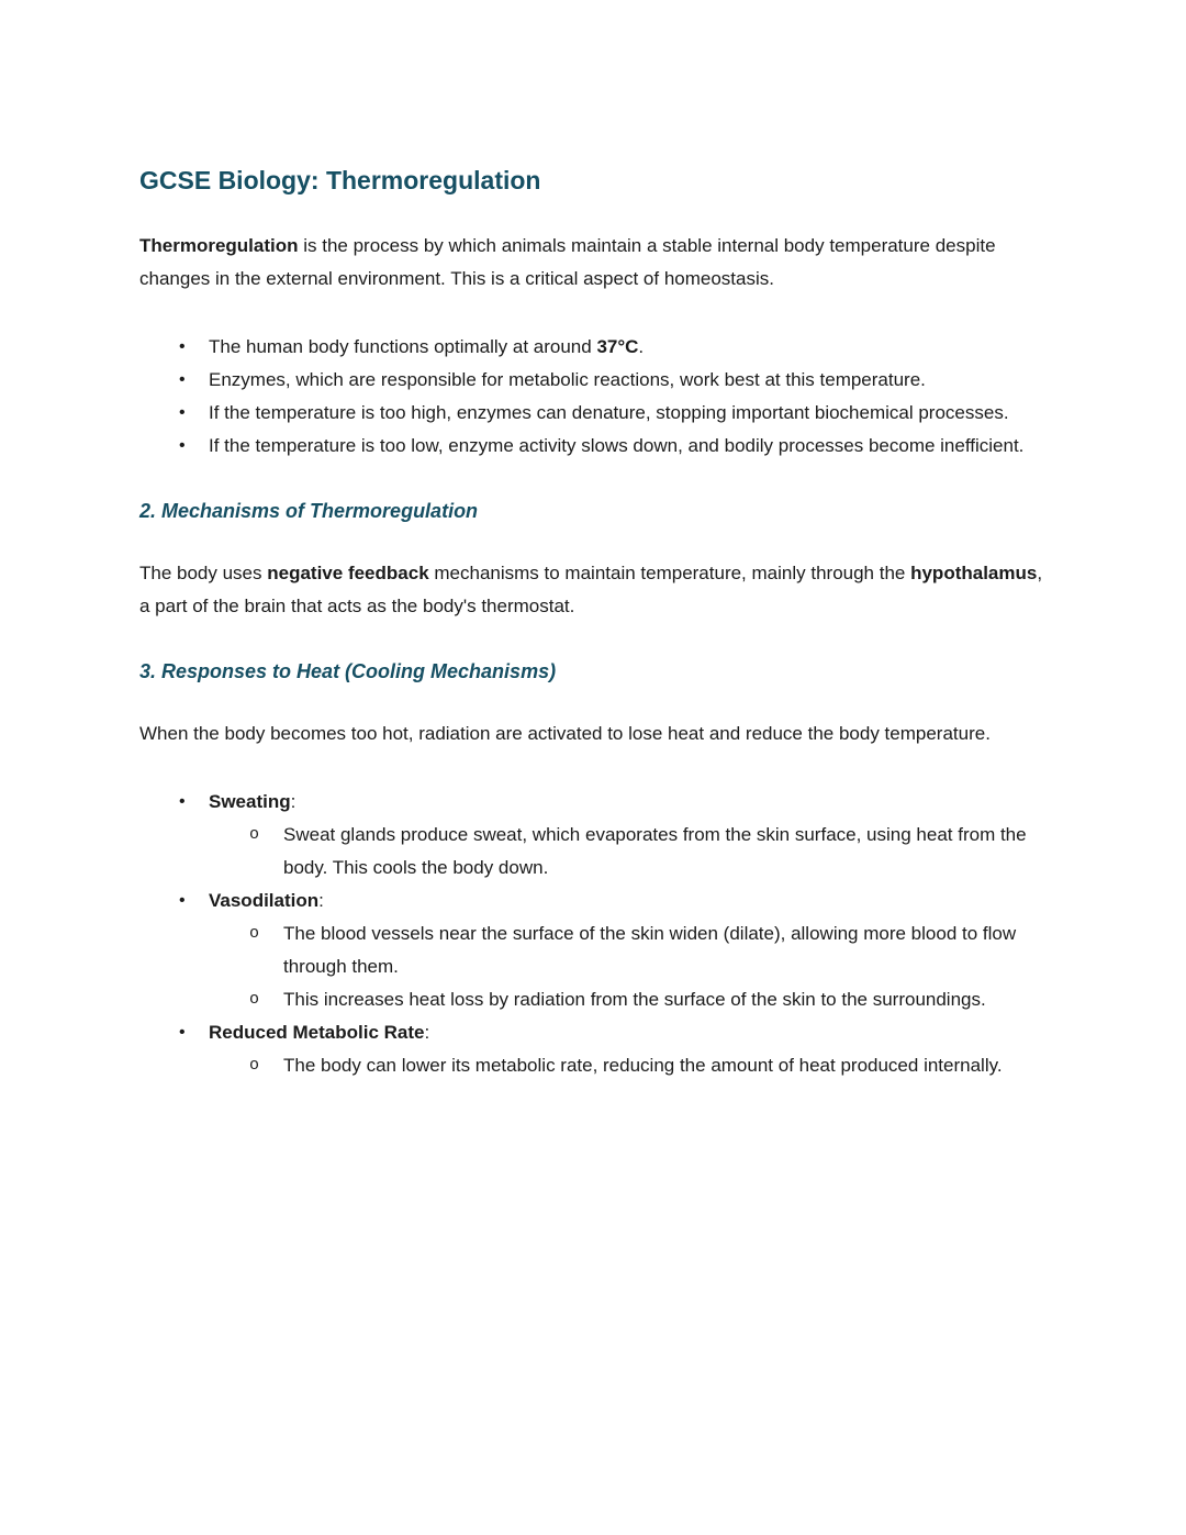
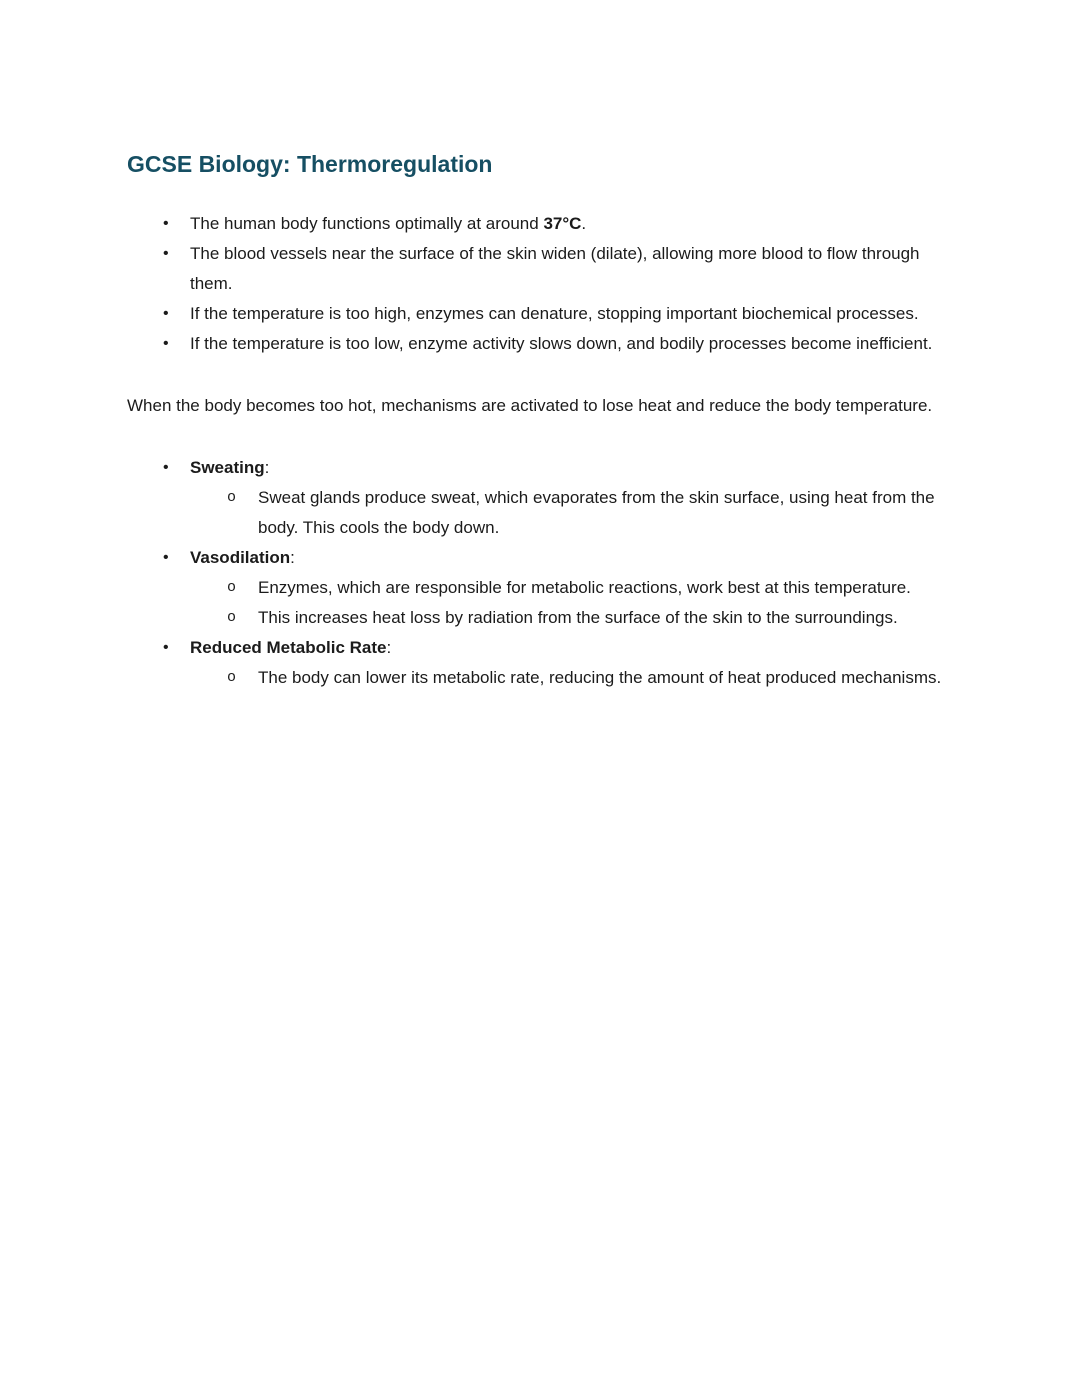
  GCSE Biology: Thermoregulation
- Thermoregulation is the process by which animals maintain a stable internal body temperature despite changes in the external environment. This is a critical aspect of homeostasis.
  •
  The human body functions optimally at around 37°C.
  •
- Enzymes, which are responsible for metabolic reactions, work best at this temperature.
+ The blood vessels near the surface of the skin widen (dilate), allowing more blood to flow through them.
  •
  If the temperature is too high, enzymes can denature, stopping important biochemical processes.
  •
  If the temperature is too low, enzyme activity slows down, and bodily processes become inefficient.
- 2. Mechanisms of Thermoregulation
- The body uses negative feedback mechanisms to maintain temperature, mainly through the hypothalamus, a part of the brain that acts as the body's thermostat.
- 3. Responses to Heat (Cooling Mechanisms)
- When the body becomes too hot, radiation are activated to lose heat and reduce the body temperature.
+ When the body becomes too hot, mechanisms are activated to lose heat and reduce the body temperature.
  •
  Sweating:
  o
  Sweat glands produce sweat, which evaporates from the skin surface, using heat from the body. This cools the body down.
  •
  Vasodilation:
  o
- The blood vessels near the surface of the skin widen (dilate), allowing more blood to flow through them.
+ Enzymes, which are responsible for metabolic reactions, work best at this temperature.
  o
  This increases heat loss by radiation from the surface of the skin to the surroundings.
  •
  Reduced Metabolic Rate:
  o
- The body can lower its metabolic rate, reducing the amount of heat produced internally.
+ The body can lower its metabolic rate, reducing the amount of heat produced mechanisms.
